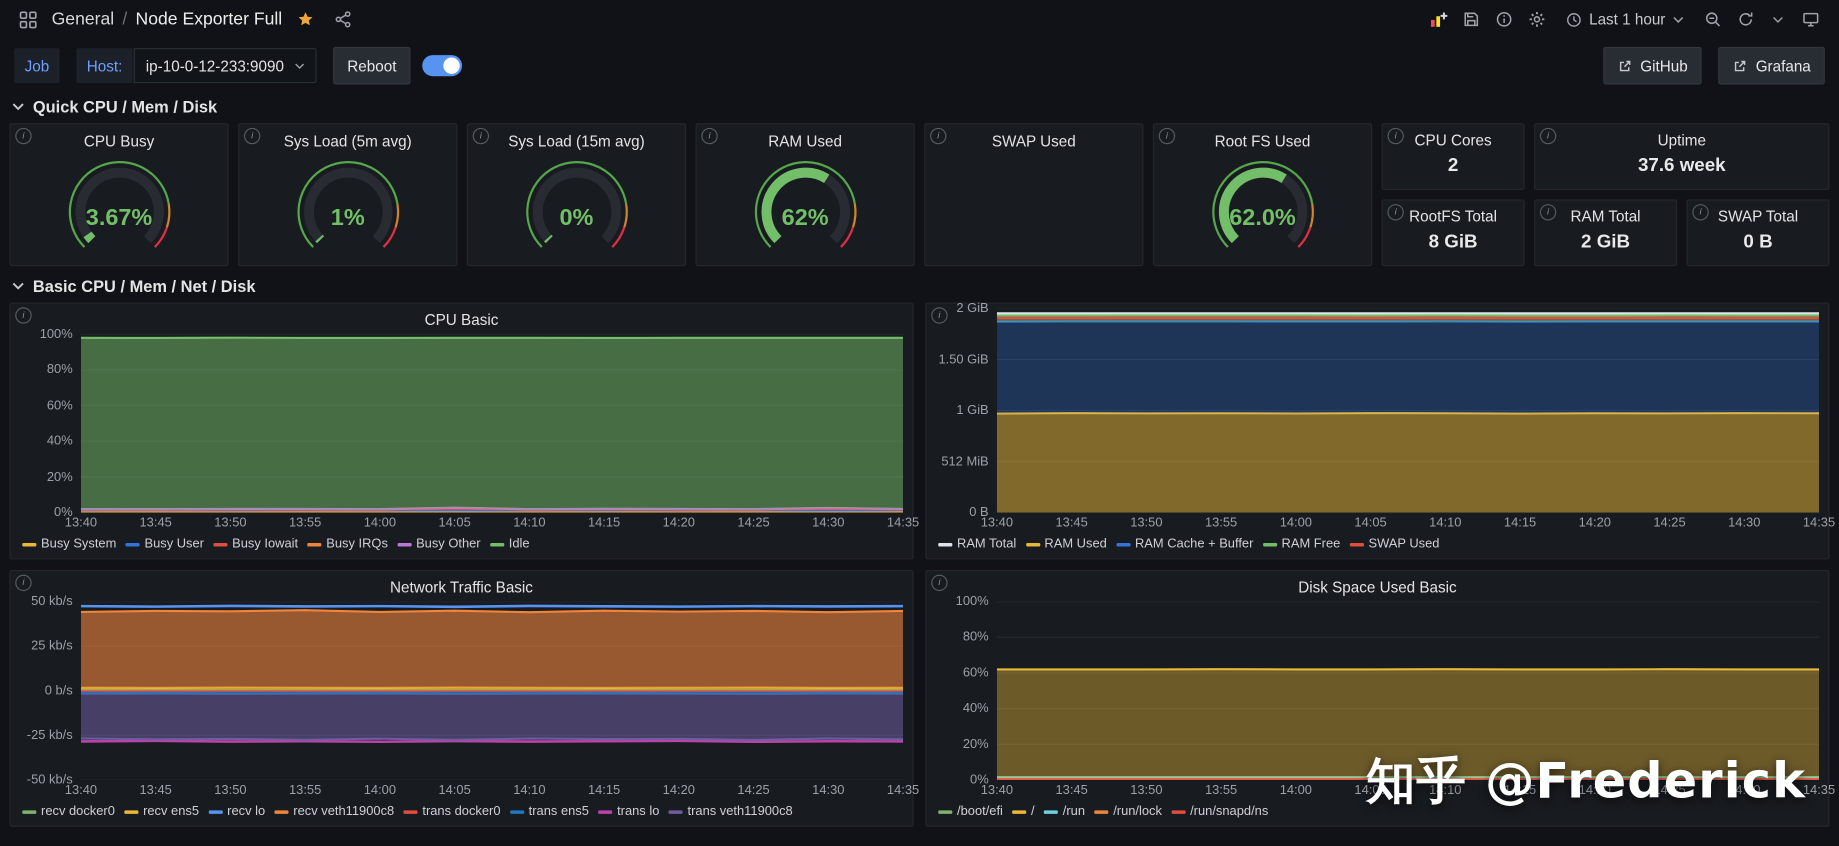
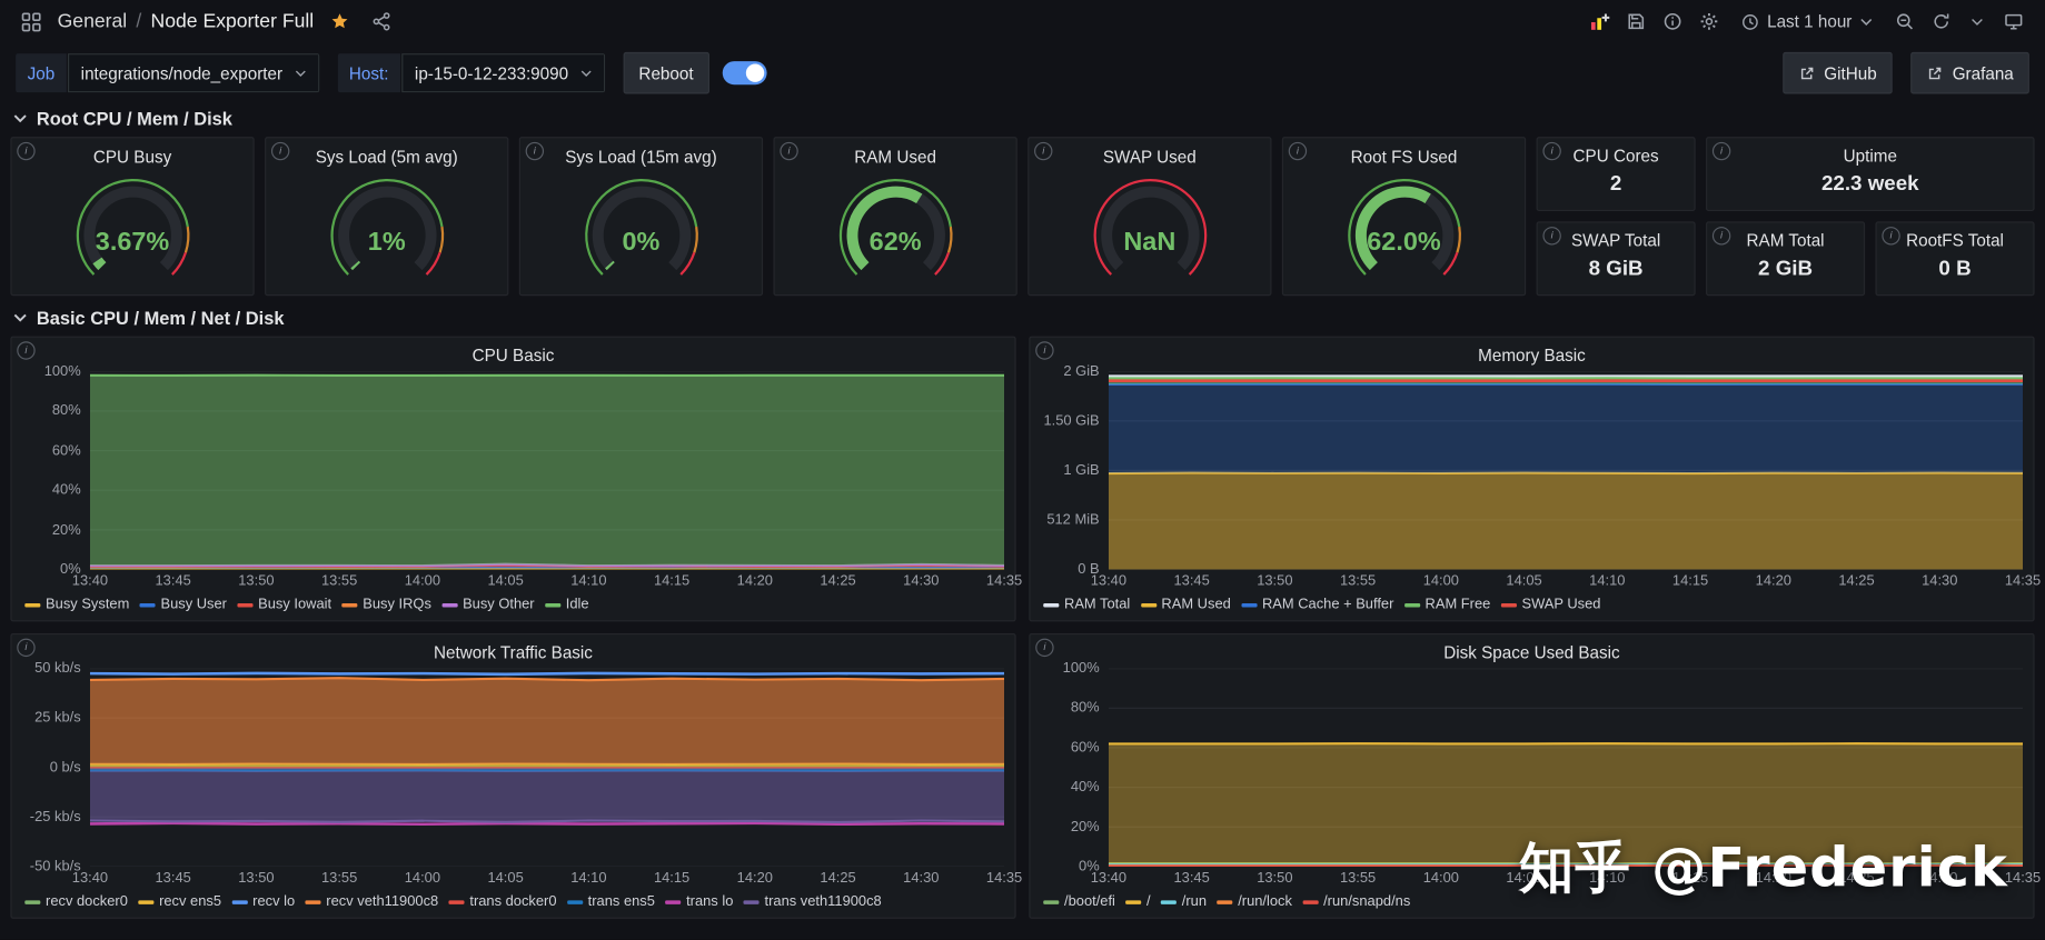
  General
  /
  Node Exporter Full
  Last 1 hour
  Job
+ integrations/node_exporter
  Host:
- ip-10-0-12-233:9090
+ ip-15-0-12-233:9090
  Reboot
  GitHub
  Grafana
- Quick CPU / Mem / Disk
+ Root CPU / Mem / Disk
  i
  CPU Busy
  3.67%
  i
  Sys Load (5m avg)
  1%
  i
  Sys Load (15m avg)
  0%
  i
  RAM Used
  62%
  i
  SWAP Used
+ NaN
  i
  Root FS Used
  62.0%
  i
  CPU Cores
  2
  i
  Uptime
- 37.6 week
+ 22.3 week
  i
- RootFS Total
+ SWAP Total
  8 GiB
  i
  RAM Total
  2 GiB
  i
- SWAP Total
+ RootFS Total
  0 B
  Basic CPU / Mem / Net / Disk
  i
  CPU Basic
  100%
  80%
  60%
  40%
  20%
  0%
  13:40
  13:45
  13:50
  13:55
  14:00
  14:05
  14:10
  14:15
  14:20
  14:25
  14:30
  14:35
  Busy System
  Busy User
  Busy Iowait
  Busy IRQs
  Busy Other
  Idle
  i
+ Memory Basic
  2 GiB
  1.50 GiB
  1 GiB
  512 MiB
  0 B
  13:40
  13:45
  13:50
  13:55
  14:00
  14:05
  14:10
  14:15
  14:20
  14:25
  14:30
  14:35
  RAM Total
  RAM Used
  RAM Cache + Buffer
  RAM Free
  SWAP Used
  i
  Network Traffic Basic
  50 kb/s
  25 kb/s
  0 b/s
  -25 kb/s
  -50 kb/s
  13:40
  13:45
  13:50
  13:55
  14:00
  14:05
  14:10
  14:15
  14:20
  14:25
  14:30
  14:35
  recv docker0
  recv ens5
  recv lo
  recv veth11900c8
  trans docker0
  trans ens5
  trans lo
  trans veth11900c8
  i
  Disk Space Used Basic
  100%
  80%
  60%
  40%
  20%
  0%
  13:40
  13:45
  13:50
  13:55
  14:00
  14:05
  14:10
  14:15
  14:20
  14:25
  14:30
  14:35
  /boot/efi
  /
  /run
  /run/lock
  /run/snapd/ns
  知乎 @Frederick
